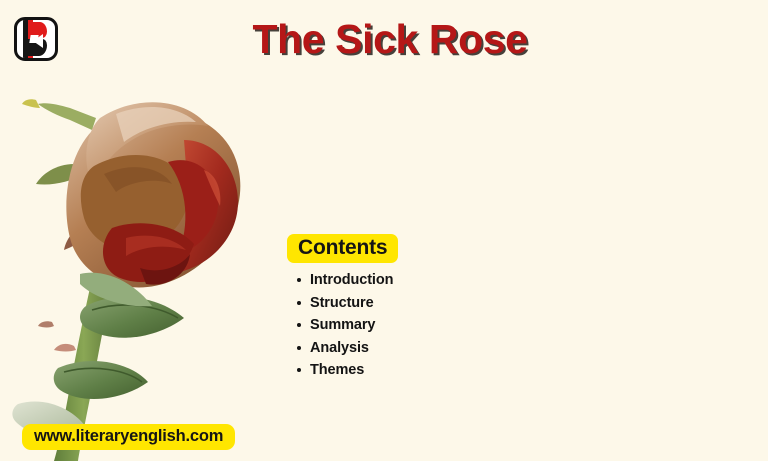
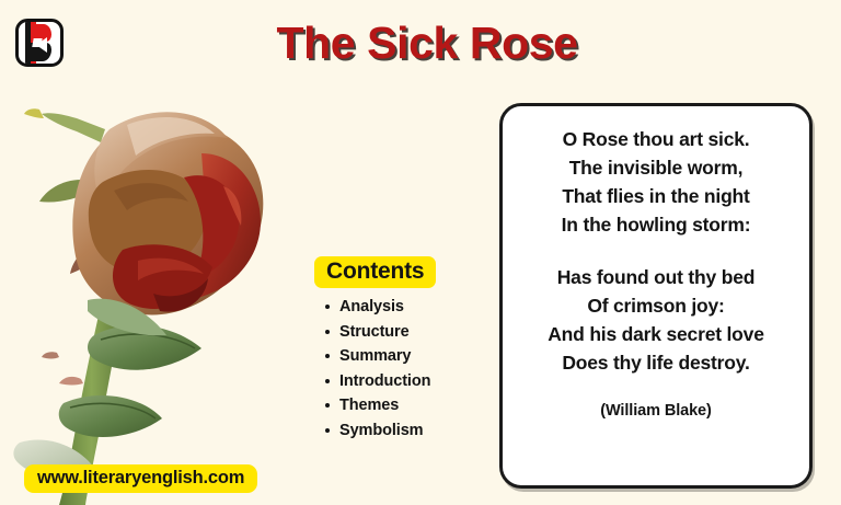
  The Sick Rose
  Contents
- Introduction
+ Analysis
  Structure
  Summary
- Analysis
+ Introduction
  Themes
+ Symbolism
+ O Rose thou art sick.
+ The invisible worm,
+ That flies in the night
+ In the howling storm:
+ Has found out thy bed
+ Of crimson joy:
+ And his dark secret love
+ Does thy life destroy.
+ (William Blake)
  www.literaryenglish.com
